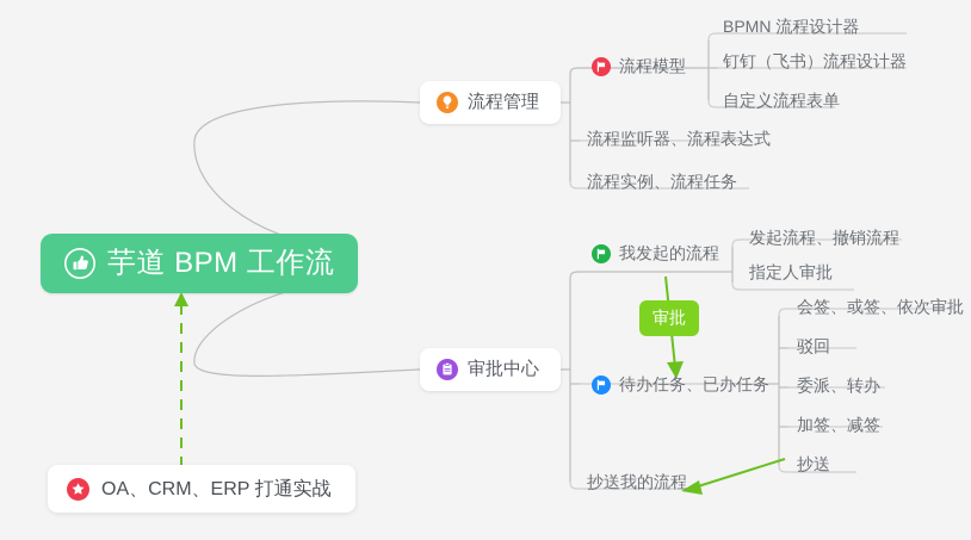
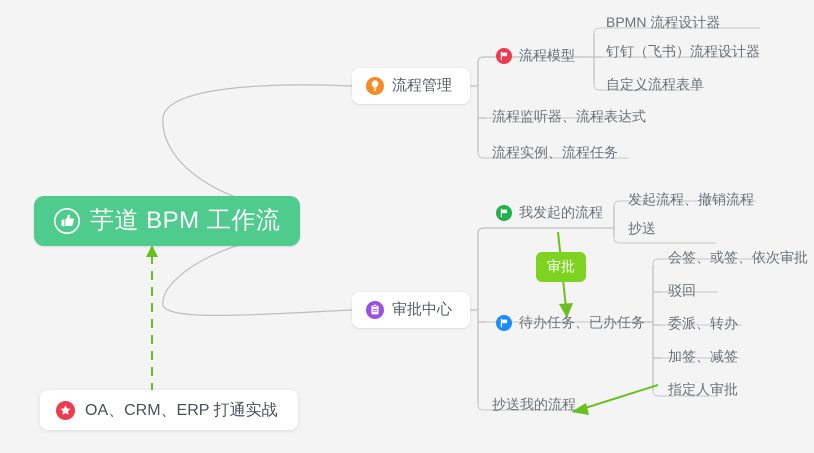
  芋道 BPM 工作流
  流程管理
  流程模型
  BPMN 流程设计器
  钉钉（飞书）流程设计器
  自定义流程表单
  流程监听器、流程表达式
  流程实例、流程任务
  审批中心
  我发起的流程
  发起流程、撤销流程
- 指定人审批
+ 抄送
  审批
  待办任务、已办任务
  会签、或签、依次审批
  驳回
  委派、转办
  加签、减签
- 抄送
+ 指定人审批
  抄送我的流程
  OA、CRM、ERP 打通实战
